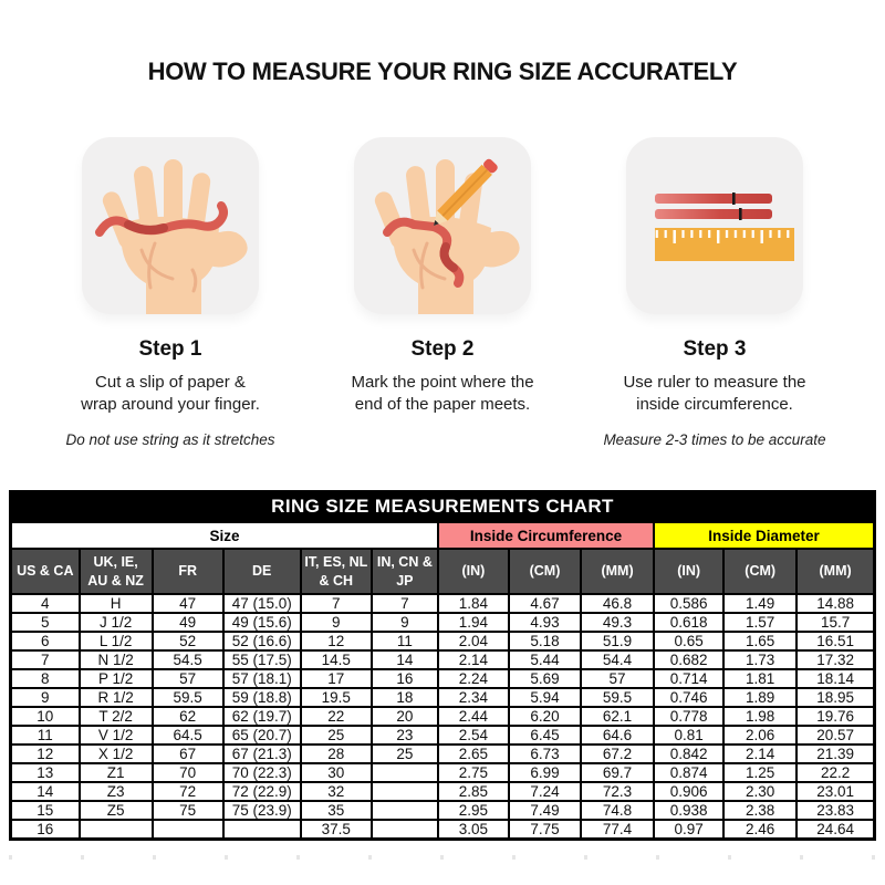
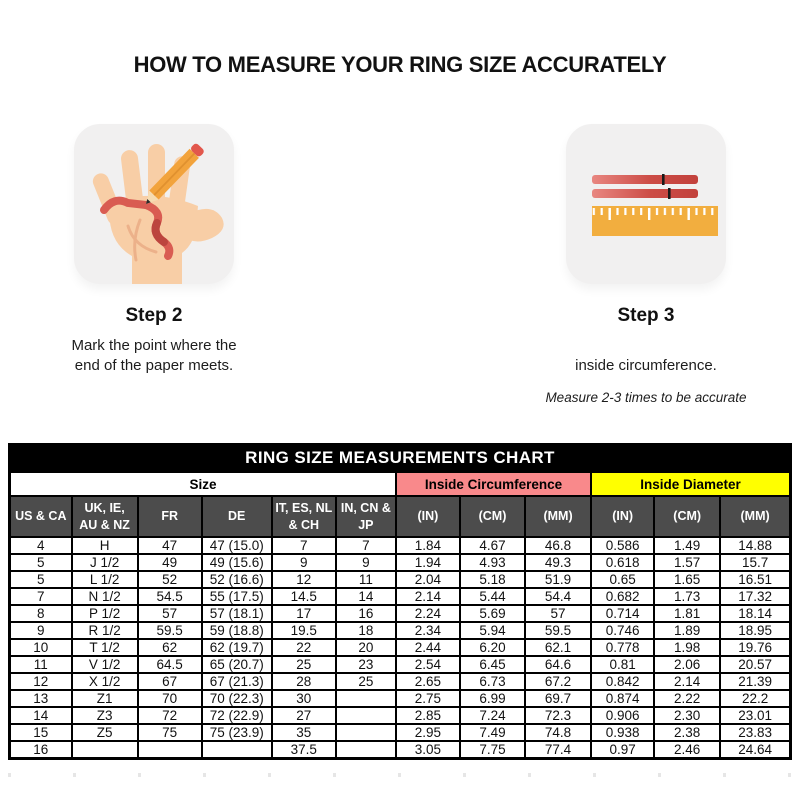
  HOW TO MEASURE YOUR RING SIZE ACCURATELY
- Step 1
- Cut a slip of paper &
- wrap around your finger.
- Do not use string as it stretches
  Step 2
  Mark the point where the
  end of the paper meets.
  Step 3
- Use ruler to measure the
  inside circumference.
  Measure 2-3 times to be accurate
  RING SIZE MEASUREMENTS CHART
  Size	Inside Circumference	Inside Diameter
  US & CA	UK, IE, AU & NZ	FR	DE	IT, ES, NL & CH	IN, CN & JP	(IN)	(CM)	(MM)	(IN)	(CM)	(MM)
  4	H	47	47 (15.0)	7	7	1.84	4.67	46.8	0.586	1.49	14.88
  5	J 1/2	49	49 (15.6)	9	9	1.94	4.93	49.3	0.618	1.57	15.7
- 6	L 1/2	52	52 (16.6)	12	11	2.04	5.18	51.9	0.65	1.65	16.51
+ 5	L 1/2	52	52 (16.6)	12	11	2.04	5.18	51.9	0.65	1.65	16.51
  7	N 1/2	54.5	55 (17.5)	14.5	14	2.14	5.44	54.4	0.682	1.73	17.32
  8	P 1/2	57	57 (18.1)	17	16	2.24	5.69	57	0.714	1.81	18.14
  9	R 1/2	59.5	59 (18.8)	19.5	18	2.34	5.94	59.5	0.746	1.89	18.95
- 10	T 2/2	62	62 (19.7)	22	20	2.44	6.20	62.1	0.778	1.98	19.76
+ 10	T 1/2	62	62 (19.7)	22	20	2.44	6.20	62.1	0.778	1.98	19.76
  11	V 1/2	64.5	65 (20.7)	25	23	2.54	6.45	64.6	0.81	2.06	20.57
  12	X 1/2	67	67 (21.3)	28	25	2.65	6.73	67.2	0.842	2.14	21.39
- 13	Z1	70	70 (22.3)	30		2.75	6.99	69.7	0.874	1.25	22.2
+ 13	Z1	70	70 (22.3)	30		2.75	6.99	69.7	0.874	2.22	22.2
- 14	Z3	72	72 (22.9)	32		2.85	7.24	72.3	0.906	2.30	23.01
+ 14	Z3	72	72 (22.9)	27		2.85	7.24	72.3	0.906	2.30	23.01
  15	Z5	75	75 (23.9)	35		2.95	7.49	74.8	0.938	2.38	23.83
  16				37.5		3.05	7.75	77.4	0.97	2.46	24.64
